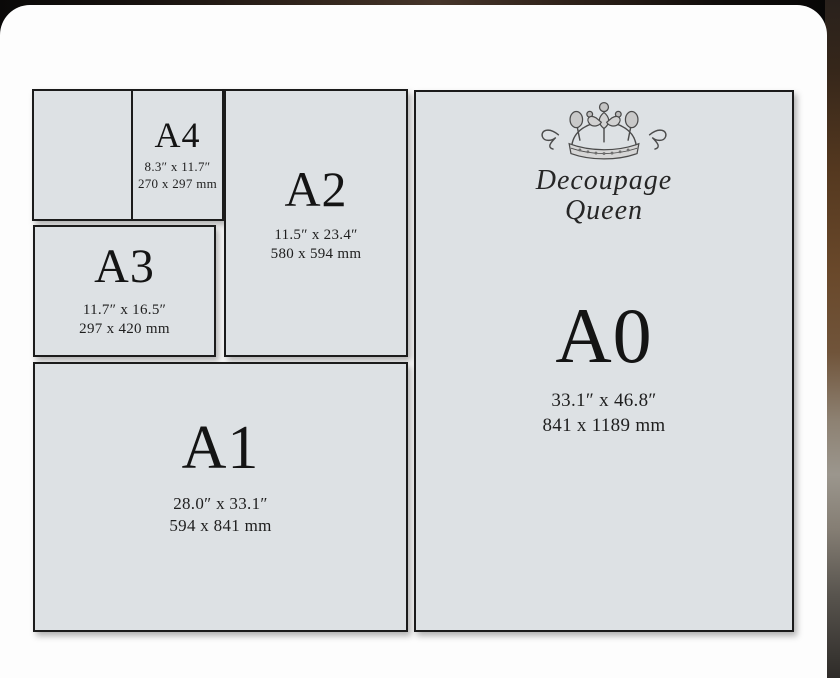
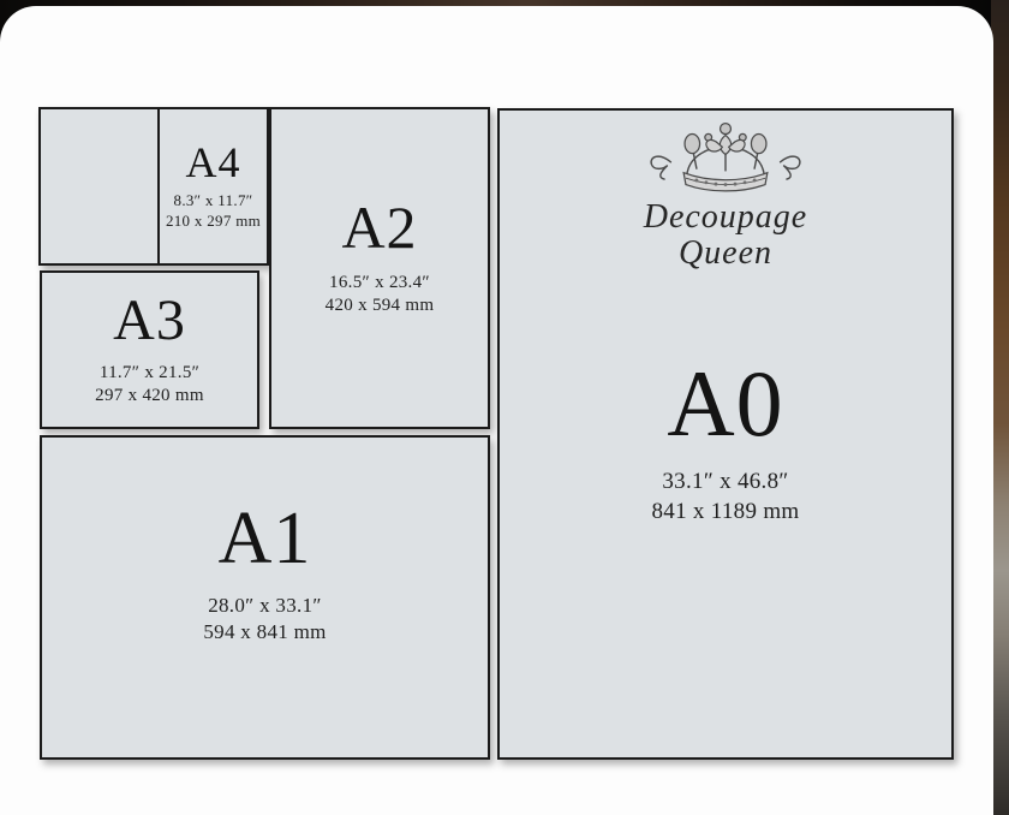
  A4
  8.3″ x 11.7″
- 270 x 297 mm
+ 210 x 297 mm
  A3
- 11.7″ x 16.5″
+ 11.7″ x 21.5″
  297 x 420 mm
  A2
- 11.5″ x 23.4″
+ 16.5″ x 23.4″
- 580 x 594 mm
+ 420 x 594 mm
  A1
  28.0″ x 33.1″
  594 x 841 mm
  Decoupage
  Queen
  A0
  33.1″ x 46.8″
  841 x 1189 mm
